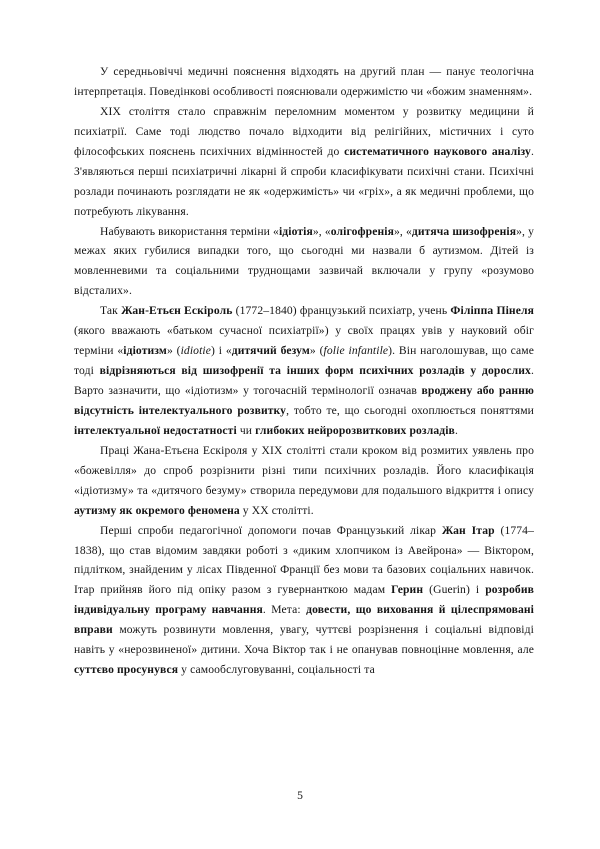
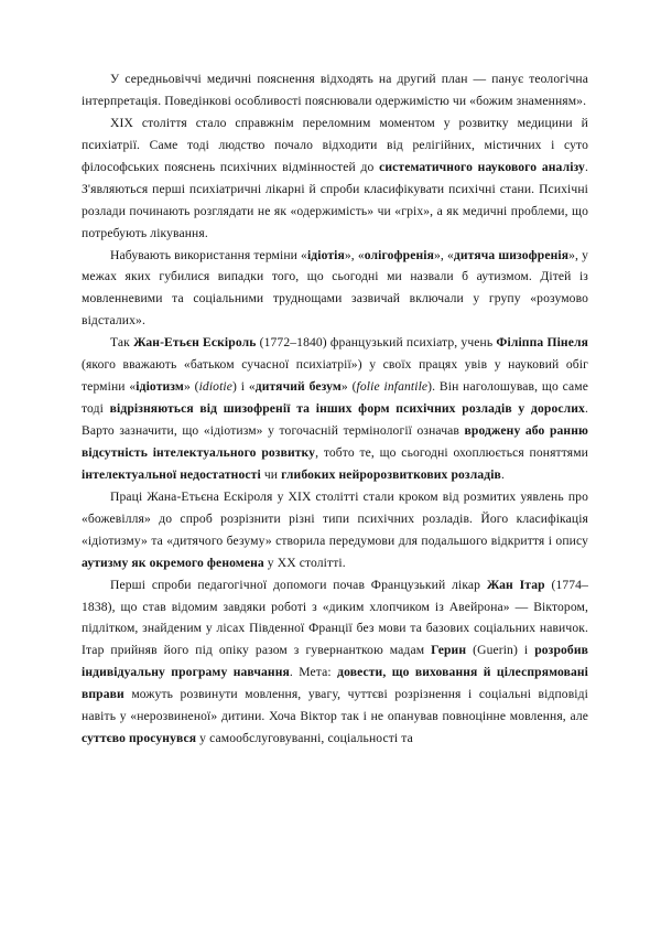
  У середньовіччі медичні пояснення відходять на другий план — панує теологічна інтерпретація. Поведінкові особливості пояснювали одержимістю чи «божим знаменням».
  XIX століття стало справжнім переломним моментом у розвитку медицини й психіатрії. Саме тоді людство почало відходити від релігійних, містичних і суто філософських пояснень психічних відмінностей до систематичного наукового аналізу. З'являються перші психіатричні лікарні й спроби класифікувати психічні стани. Психічні розлади починають розглядати не як «одержимість» чи «гріх», а як медичні проблеми, що потребують лікування.
  Набувають використання терміни «ідіотія», «олігофренія», «дитяча шизофренія», у межах яких губилися випадки того, що сьогодні ми назвали б аутизмом. Дітей із мовленневими та соціальними труднощами зазвичай включали у групу «розумово відсталих».
  Так Жан-Етьєн Ескіроль (1772–1840) французький психіатр, учень Філіппа Пінеля (якого вважають «батьком сучасної психіатрії») у своїх працях увів у науковий обіг терміни «ідіотизм» (idiotie) і «дитячий безум» (folie infantile). Він наголошував, що саме тоді відрізняються від шизофренії та інших форм психічних розладів у дорослих. Варто зазначити, що «ідіотизм» у тогочасній термінології означав вроджену або ранню відсутність інтелектуального розвитку, тобто те, що сьогодні охоплюється поняттями інтелектуальної недостатності чи глибоких нейророзвиткових розладів.
  Праці Жана-Етьєна Ескіроля у XIX столітті стали кроком від розмитих уявлень про «божевілля» до спроб розрізнити різні типи психічних розладів. Його класифікація «ідіотизму» та «дитячого безуму» створила передумови для подальшого відкриття і опису аутизму як окремого феномена у XX столітті.
  Перші спроби педагогічної допомоги почав Французький лікар Жан Ітар (1774–1838), що став відомим завдяки роботі з «диким хлопчиком із Авейрона» — Віктором, підлітком, знайденим у лісах Південної Франції без мови та базових соціальних навичок. Ітар прийняв його під опіку разом з гувернанткою мадам Герин (Guerin) і розробив індивідуальну програму навчання. Мета: довести, що виховання й цілеспрямовані вправи можуть розвинути мовлення, увагу, чуттєві розрізнення і соціальні відповіді навіть у «нерозвиненої» дитини. Хоча Віктор так і не опанував повноцінне мовлення, але суттєво просунувся у самообслуговуванні, соціальності та
- 5
